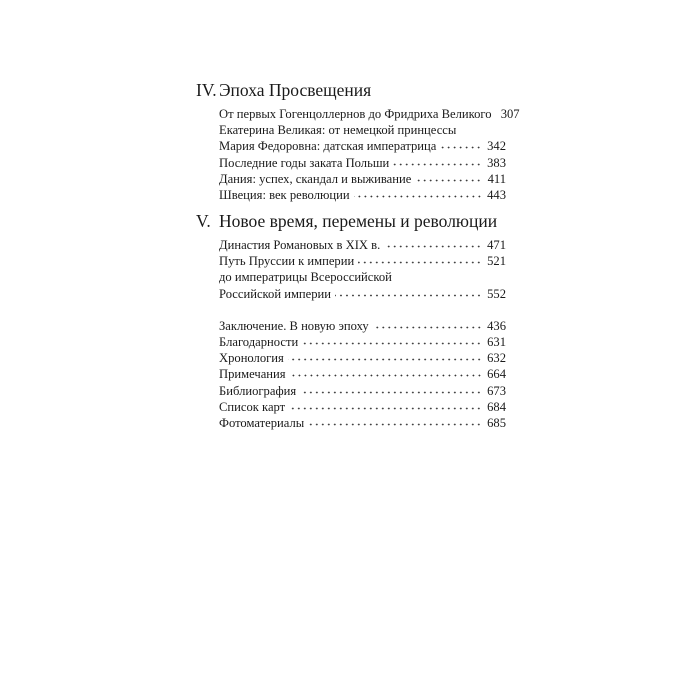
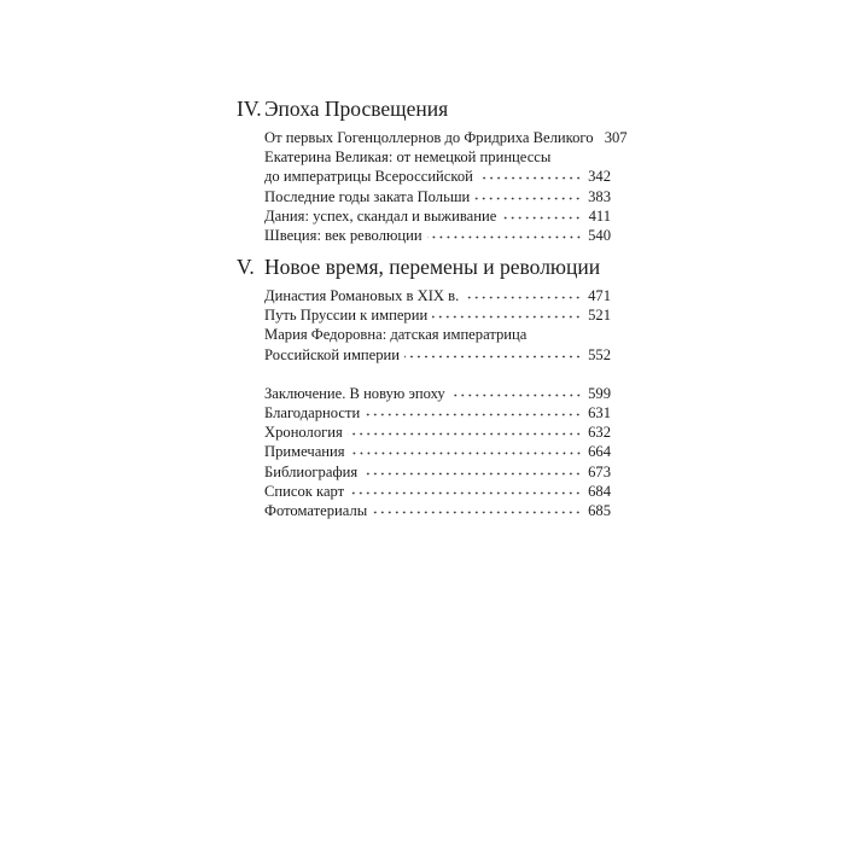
  IV.
  Эпоха Просвещения
  От первых Гогенцоллернов до Фридриха Великого
  307
  Екатерина Великая: от немецкой принцессы
- Мария Федоровна: датская императрица
+ до императрицы Всероссийской
  342
  Последние годы заката Польши
  383
  Дания: успех, скандал и выживание
  411
  Швеция: век революции
- 443
+ 540
  V.
  Новое время, перемены и революции
  Династия Романовых в XIX в.
  471
  Путь Пруссии к империи
  521
- до императрицы Всероссийской
+ Мария Федоровна: датская императрица
  Российской империи
  552
  Заключение. В новую эпоху
- 436
+ 599
  Благодарности
  631
  Хронология
  632
  Примечания
  664
  Библиография
  673
  Список карт
  684
  Фотоматериалы
  685
